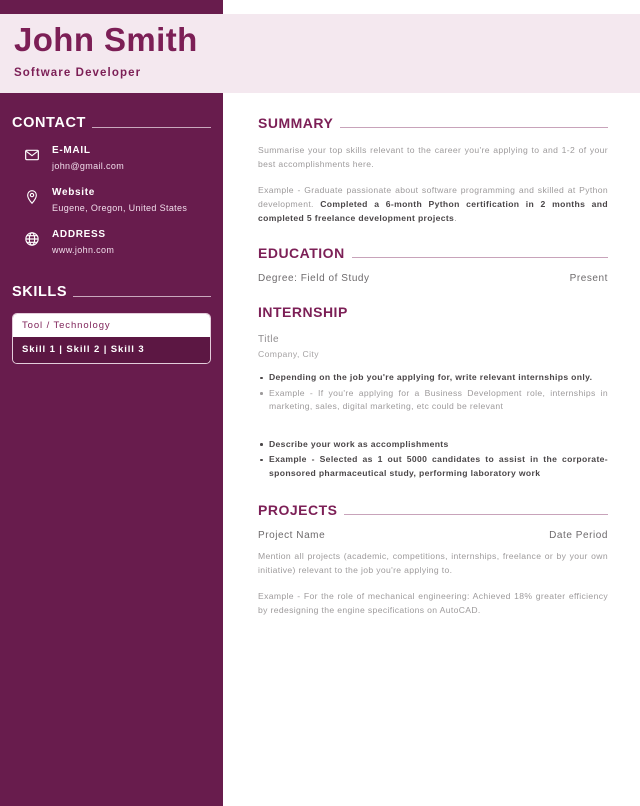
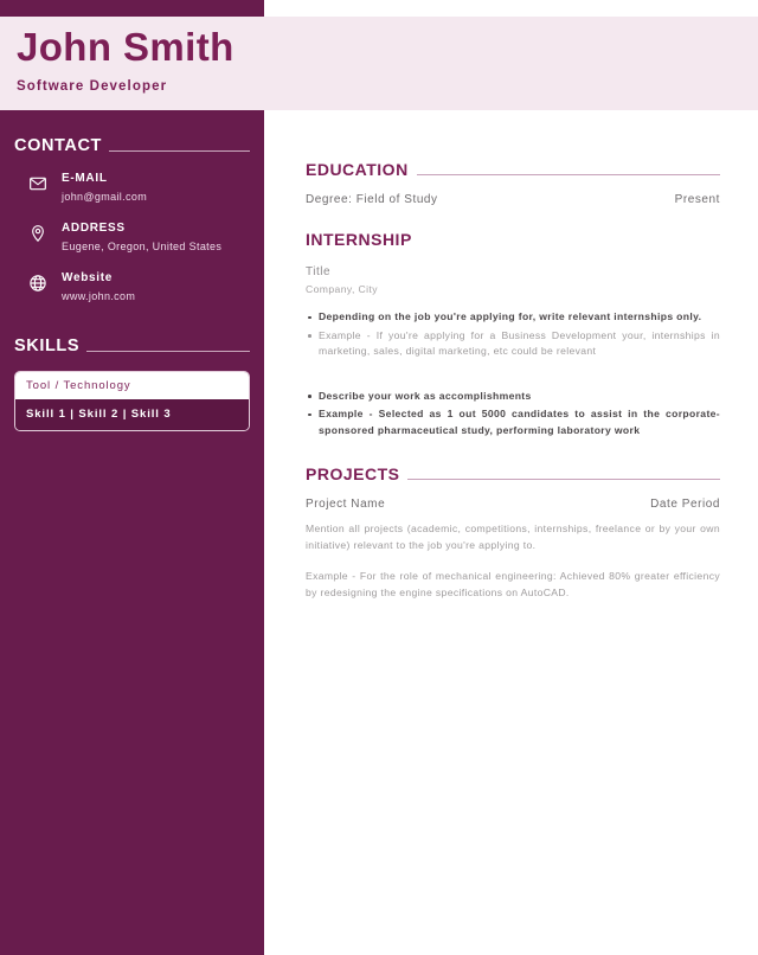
  John Smith
  Software Developer
  CONTACT
  E-MAIL
  john@gmail.com
- Website
+ ADDRESS
  Eugene, Oregon, United States
- ADDRESS
+ Website
  www.john.com
  SKILLS
  Tool / Technology
  Skill 1 | Skill 2 | Skill 3
- SUMMARY
- Summarise your top skills relevant to the career you're applying to and 1-2 of your best accomplishments here.
- Example - Graduate passionate about software programming and skilled at Python development. Completed a 6-month Python certification in 2 months and completed 5 freelance development projects.
  EDUCATION
  Degree: Field of Study
  Present
  INTERNSHIP
  Title
  Company, City
  Depending on the job you're applying for, write relevant internships only.
- Example - If you're applying for a Business Development role, internships in marketing, sales, digital marketing, etc could be relevant
+ Example - If you're applying for a Business Development your, internships in marketing, sales, digital marketing, etc could be relevant
  Describe your work as accomplishments
  Example - Selected as 1 out 5000 candidates to assist in the corporate- sponsored pharmaceutical study, performing laboratory work
  PROJECTS
  Project Name
  Date Period
  Mention all projects (academic, competitions, internships, freelance or by your own initiative) relevant to the job you're applying to.
- Example - For the role of mechanical engineering: Achieved 18% greater efficiency by redesigning the engine specifications on AutoCAD.
+ Example - For the role of mechanical engineering: Achieved 80% greater efficiency by redesigning the engine specifications on AutoCAD.
